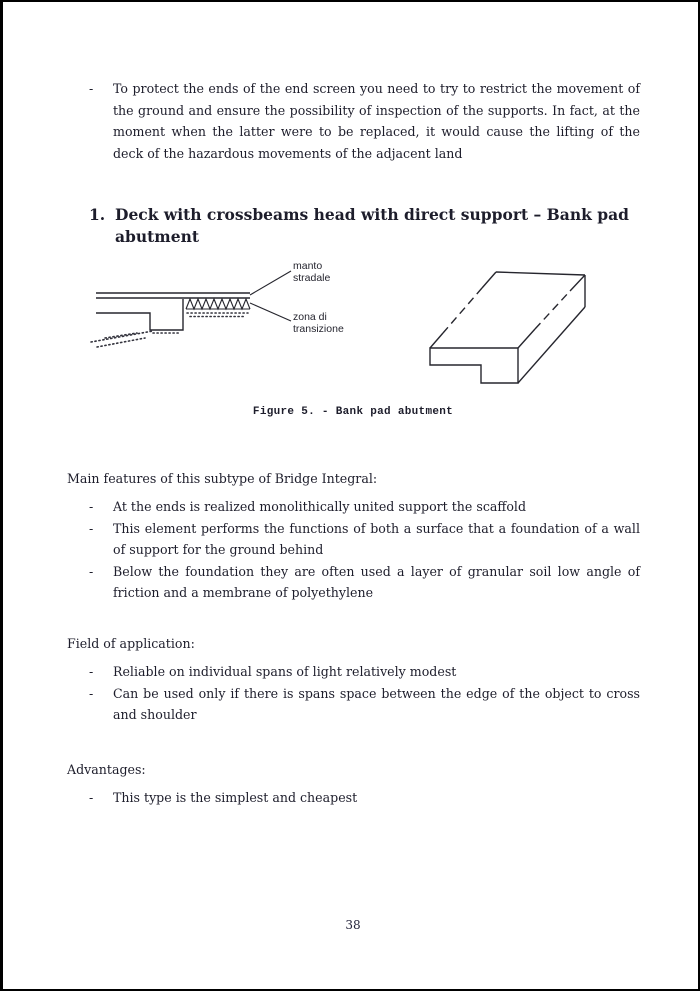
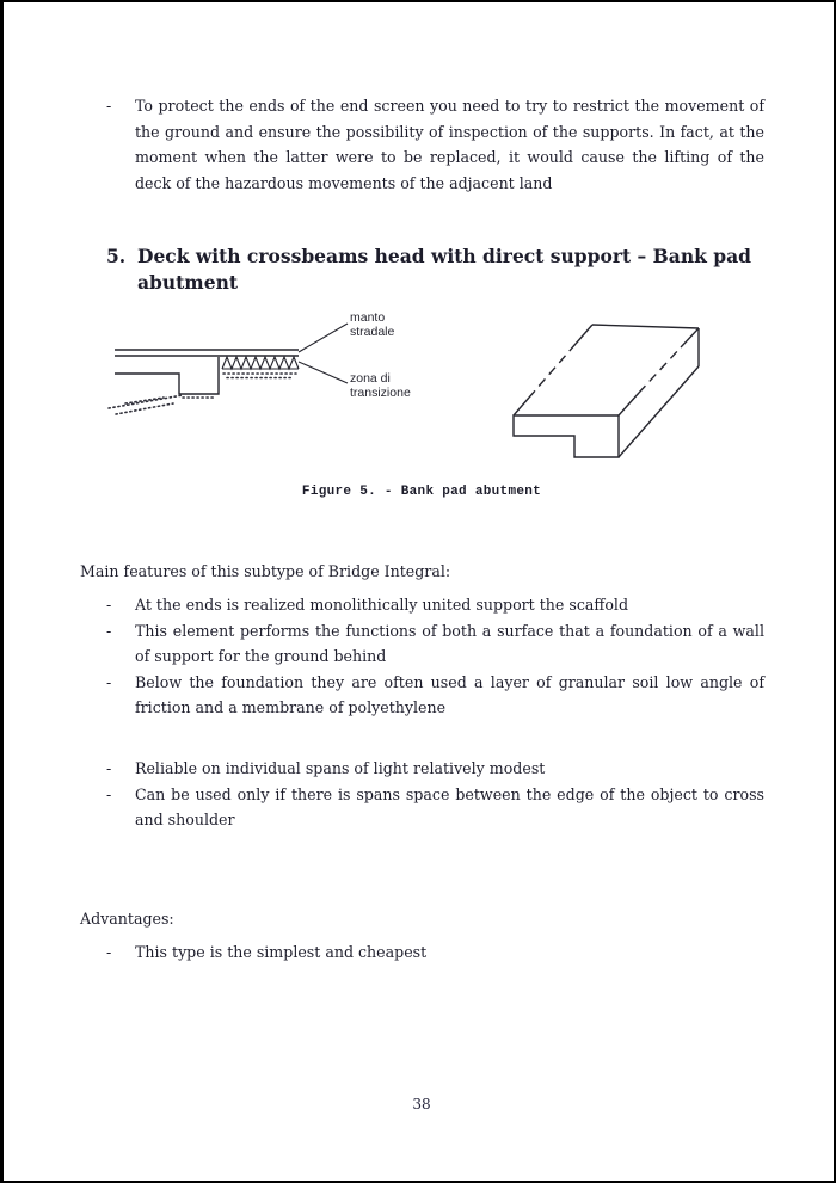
  -
  To protect the ends of the end screen you need to try to restrict the movement of the ground and ensure the possibility of inspection of the supports. In fact, at the moment when the latter were to be replaced, it would cause the lifting of the deck of the hazardous movements of the adjacent land
- 1.
+ 5.
  Deck with crossbeams head with direct support – Bank pad abutment
  manto
  stradale
  zona di
  transizione
  Figure 5. - Bank pad abutment
  Main features of this subtype of Bridge Integral:
  -
  At the ends is realized monolithically united support the scaffold
  -
  This element performs the functions of both a surface that a foundation of a wall of support for the ground behind
  -
  Below the foundation they are often used a layer of granular soil low angle of friction and a membrane of polyethylene
- Field of application:
  -
  Reliable on individual spans of light relatively modest
  -
  Can be used only if there is spans space between the edge of the object to cross and shoulder
  Advantages:
  -
  This type is the simplest and cheapest
  38
